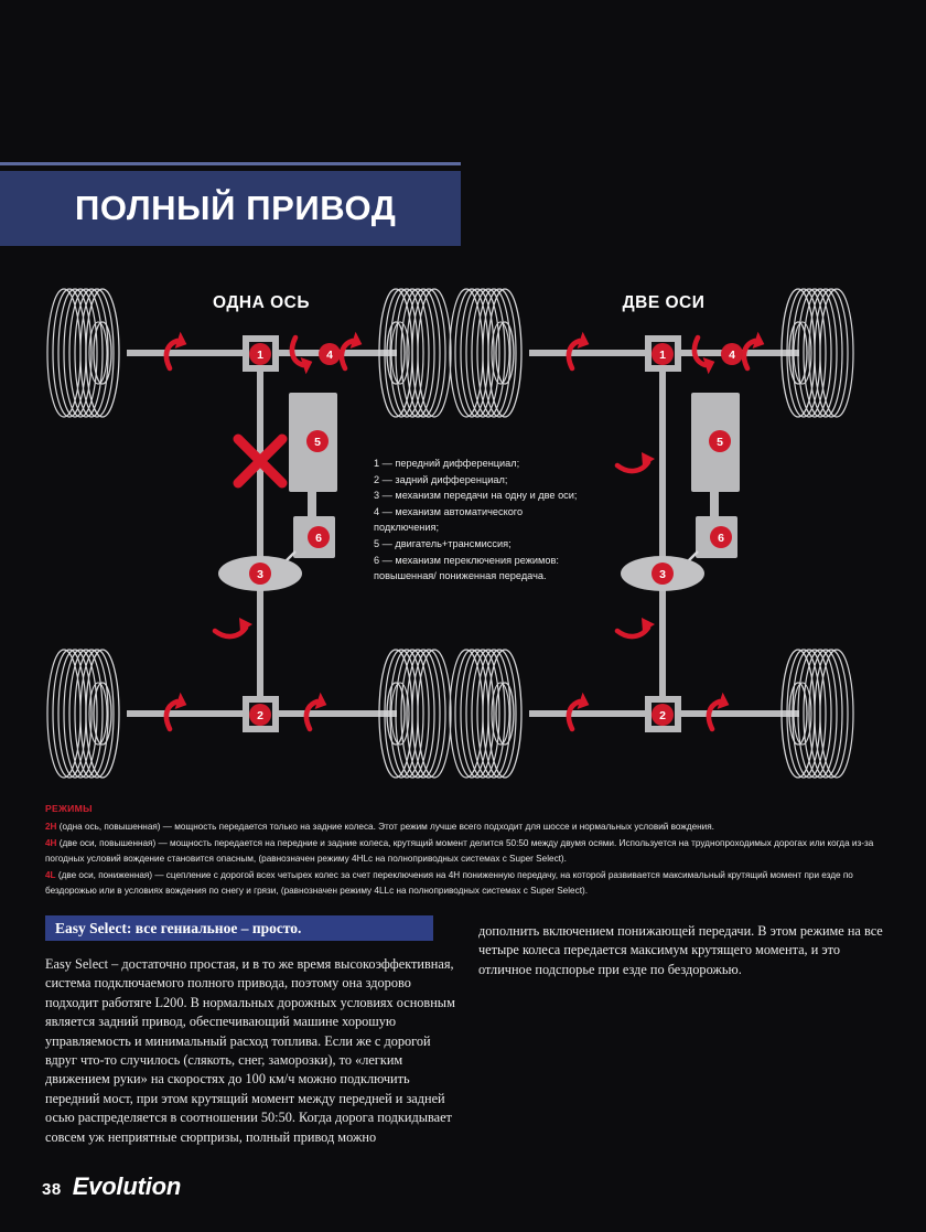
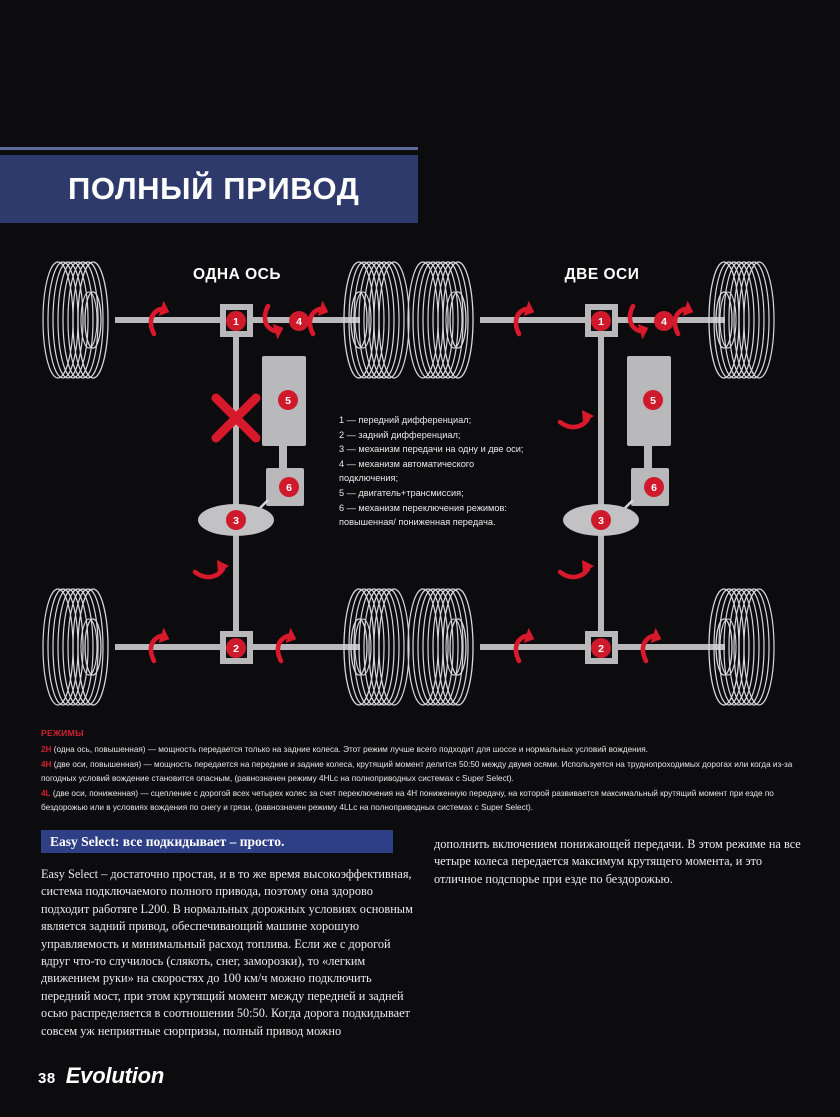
  ПОЛНЫЙ ПРИВОД
  ОДНА ОСЬ
  1
  4
  5
  6
  3
  2
  ДВЕ ОСИ
  1
  4
  5
  6
  3
  2
  1 — передний дифференциал;
  2 — задний дифференциал;
  3 — механизм передачи на одну и две оси;
  4 — механизм автоматического
  подключения;
  5 — двигатель+трансмиссия;
  6 — механизм переключения режимов:
  повышенная/ пониженная передача.
  РЕЖИМЫ
  2H (одна ось, повышенная) — мощность передается только на задние колеса. Этот режим лучше всего подходит для шоссе и нормальных условий вождения.
  4H (две оси, повышенная) — мощность передается на передние и задние колеса, крутящий момент делится 50:50 между двумя осями. Используется на труднопроходимых дорогах или когда из-за погодных условий вождение становится опасным, (равнозначен режиму 4HLc на полноприводных системах с Super Select).
  4L (две оси, пониженная) — сцепление с дорогой всех четырех колес за счет переключения на 4Н пониженную передачу, на которой развивается максимальный крутящий момент при езде по бездорожью или в условиях вождения по снегу и грязи, (равнозначен режиму 4LLc на полноприводных системах с Super Select).
- Easy Select: все гениальное – просто.
+ Easy Select: все подкидывает – просто.
  Easy Select – достаточно простая, и в то же время высокоэффективная, система подключаемого полного привода, поэтому она здорово подходит работяге L200. В нормальных дорожных условиях основным является задний привод, обеспечивающий машине хорошую управляемость и минимальный расход топлива. Если же с дорогой вдруг что-то случилось (слякоть, снег, заморозки), то «легким движением руки» на скоростях до 100 км/ч можно подключить передний мост, при этом крутящий момент между передней и задней осью распределяется в соотношении 50:50. Когда дорога подкидывает совсем уж неприятные сюрпризы, полный привод можно
  дополнить включением понижающей передачи. В этом режиме на все четыре колеса передается максимум крутящего момента, и это отличное подспорье при езде по бездорожью.
  38
  Evolution
